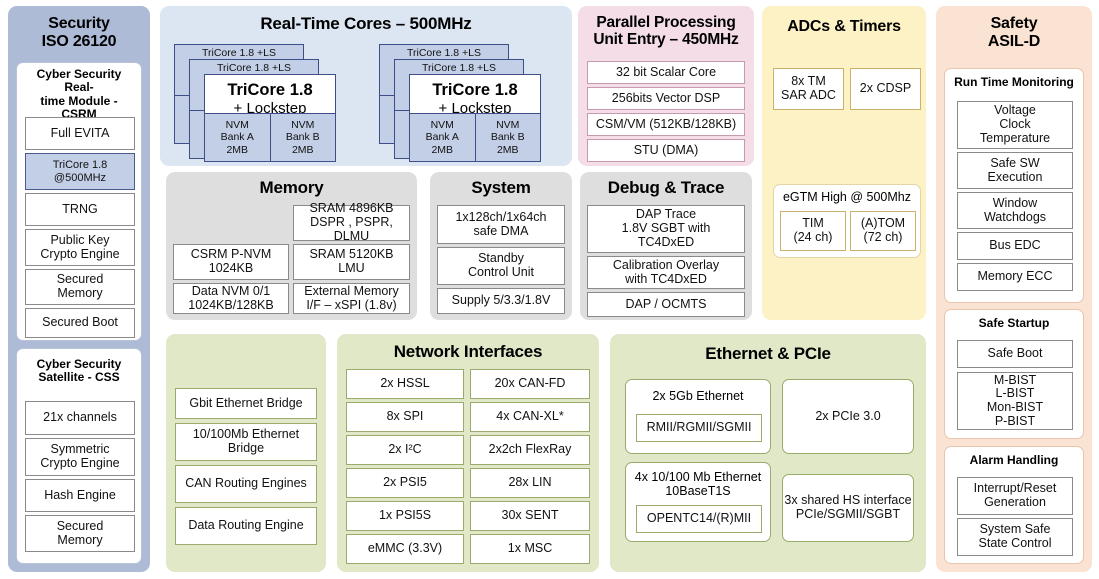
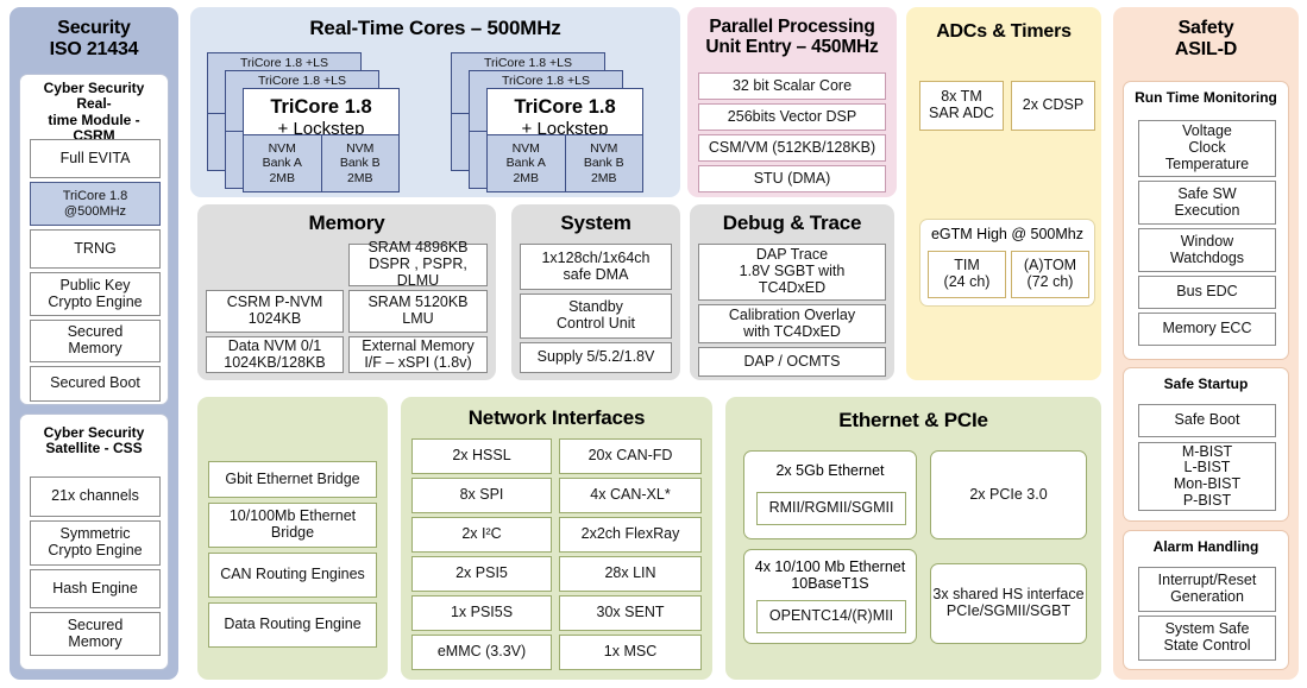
  Security
- ISO 26120
+ ISO 21434
  Cyber Security Real-
  time Module -
  CSRM
  Full EVITA
  TriCore 1.8
  @500MHz
  TRNG
  Public Key
  Crypto Engine
  Secured
  Memory
  Secured Boot
  Cyber Security
  Satellite - CSS
  21x channels
  Symmetric
  Crypto Engine
  Hash Engine
  Secured
  Memory
  Real-Time Cores – 500MHz
  TriCore 1.8 +LS
  TriCore 1.8 +LS
  TriCore 1.8
  + Lockstep
  NVM
  Bank A
  2MB
  NVM
  Bank B
  2MB
  TriCore 1.8 +LS
  TriCore 1.8 +LS
  TriCore 1.8
  + Lockstep
  NVM
  Bank A
  2MB
  NVM
  Bank B
  2MB
  Memory
  CSRM P-NVM
  1024KB
  Data NVM 0/1
  1024KB/128KB
  SRAM 4896KB
  DSPR , PSPR, DLMU
  SRAM 5120KB
  LMU
  External Memory
  I/F – xSPI (1.8v)
  System
  1x128ch/1x64ch
  safe DMA
  Standby
  Control Unit
- Supply 5/3.3/1.8V
+ Supply 5/5.2/1.8V
  Debug & Trace
  DAP Trace
  1.8V SGBT with
  TC4DxED
  Calibration Overlay
  with TC4DxED
  DAP / OCMTS
  Parallel Processing
  Unit Entry – 450MHz
  32 bit Scalar Core
  256bits Vector DSP
  CSM/VM (512KB/128KB)
  STU (DMA)
  ADCs & Timers
  8x TM
  SAR ADC
  2x CDSP
  eGTM High @ 500Mhz
  TIM
  (24 ch)
  (A)TOM
  (72 ch)
  Safety
  ASIL-D
  Run Time Monitoring
  Voltage
  Clock
  Temperature
  Safe SW
  Execution
  Window
  Watchdogs
  Bus EDC
  Memory ECC
  Safe Startup
  Safe Boot
  M-BIST
  L-BIST
  Mon-BIST
  P-BIST
  Alarm Handling
  Interrupt/Reset
  Generation
  System Safe
  State Control
  Gbit Ethernet Bridge
  10/100Mb Ethernet
  Bridge
  CAN Routing Engines
  Data Routing Engine
  Network Interfaces
  2x HSSL
  8x SPI
  2x I²C
  2x PSI5
  1x PSI5S
  eMMC (3.3V)
  20x CAN-FD
  4x CAN-XL*
  2x2ch FlexRay
  28x LIN
  30x SENT
  1x MSC
  Ethernet & PCIe
  2x 5Gb Ethernet
  RMII/RGMII/SGMII
  4x 10/100 Mb Ethernet
  10BaseT1S
  OPENTC14/(R)MII
  2x PCIe 3.0
  3x shared HS interface
  PCIe/SGMII/SGBT
